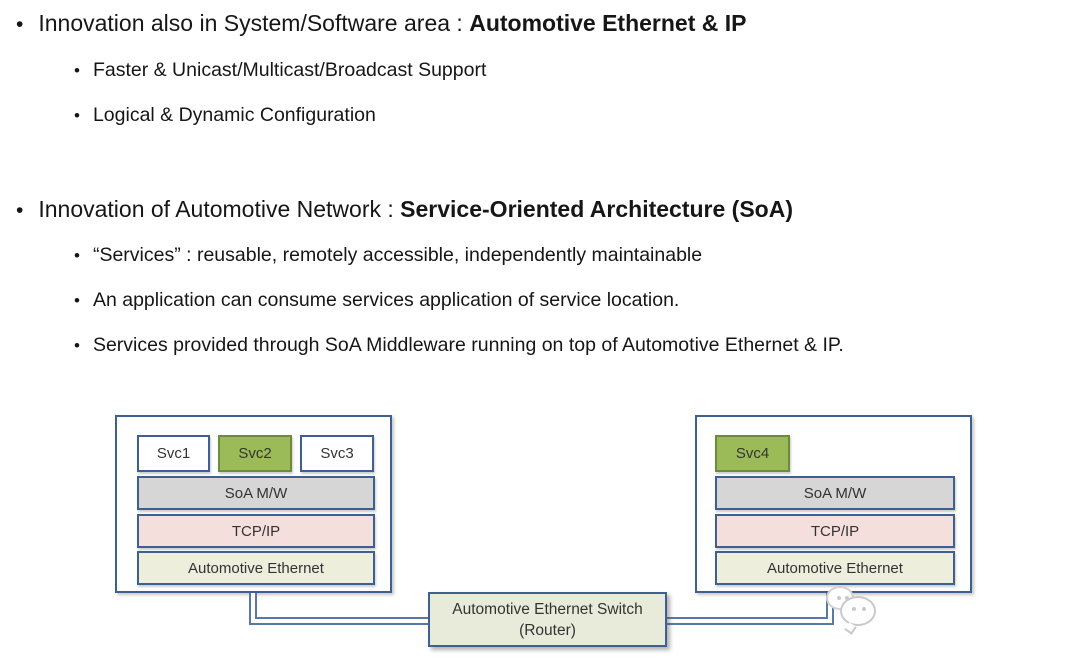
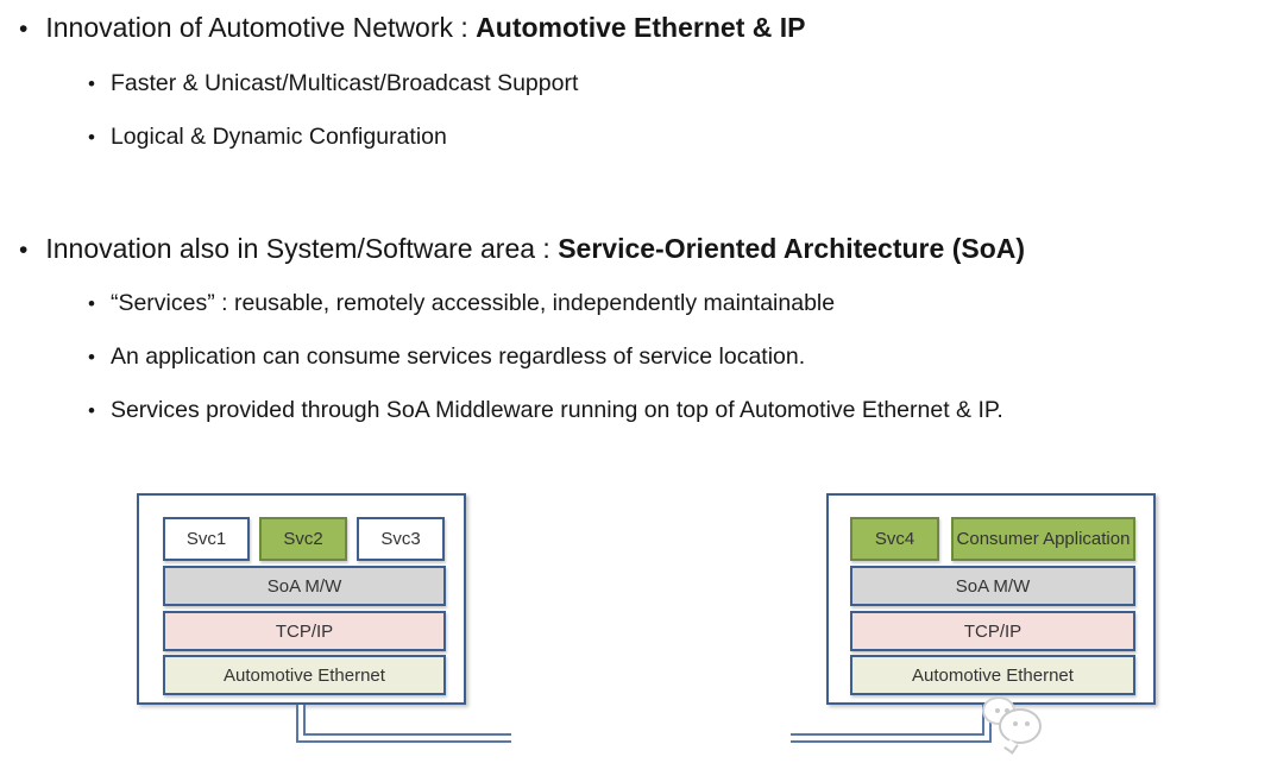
  •
- Innovation also in System/Software area : Automotive Ethernet & IP
+ Innovation of Automotive Network : Automotive Ethernet & IP
  •
  Faster & Unicast/Multicast/Broadcast Support
  •
  Logical & Dynamic Configuration
  •
- Innovation of Automotive Network : Service-Oriented Architecture (SoA)
+ Innovation also in System/Software area : Service-Oriented Architecture (SoA)
  •
  “Services” : reusable, remotely accessible, independently maintainable
  •
- An application can consume services application of service location.
+ An application can consume services regardless of service location.
  •
  Services provided through SoA Middleware running on top of Automotive Ethernet & IP.
  Svc1
  Svc2
  Svc3
  SoA M/W
  TCP/IP
  Automotive Ethernet
  Svc4
+ Consumer Application
  SoA M/W
  TCP/IP
  Automotive Ethernet
- Automotive Ethernet Switch
- (Router)
